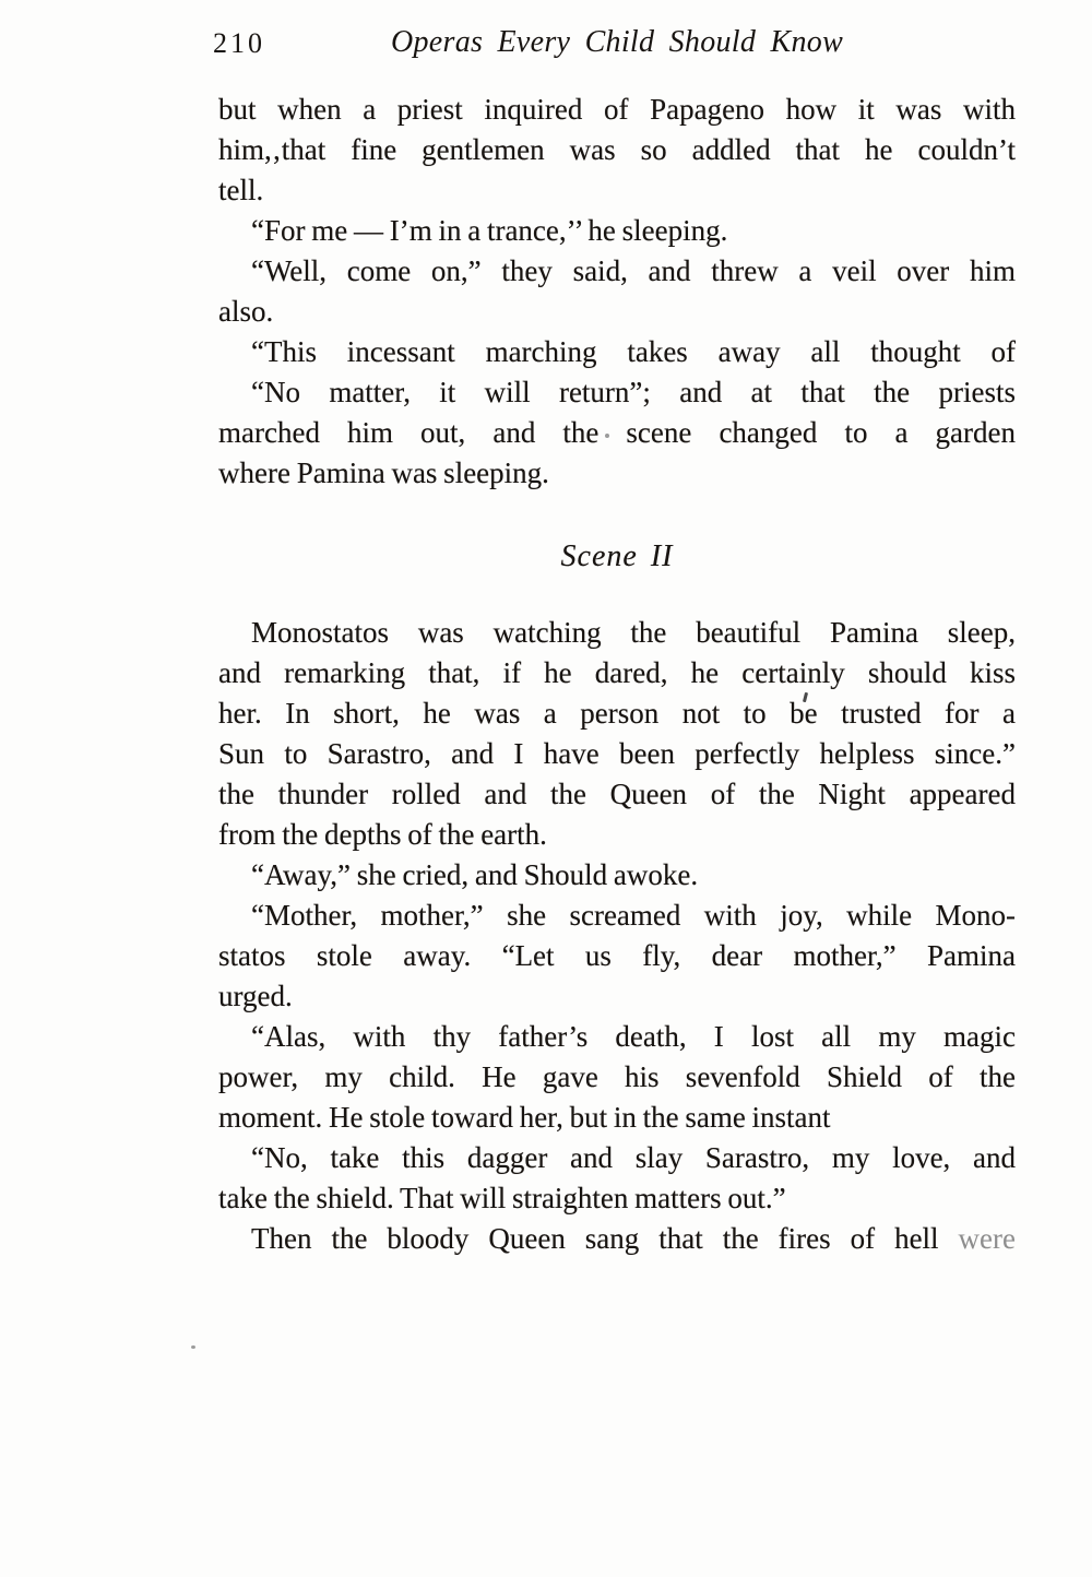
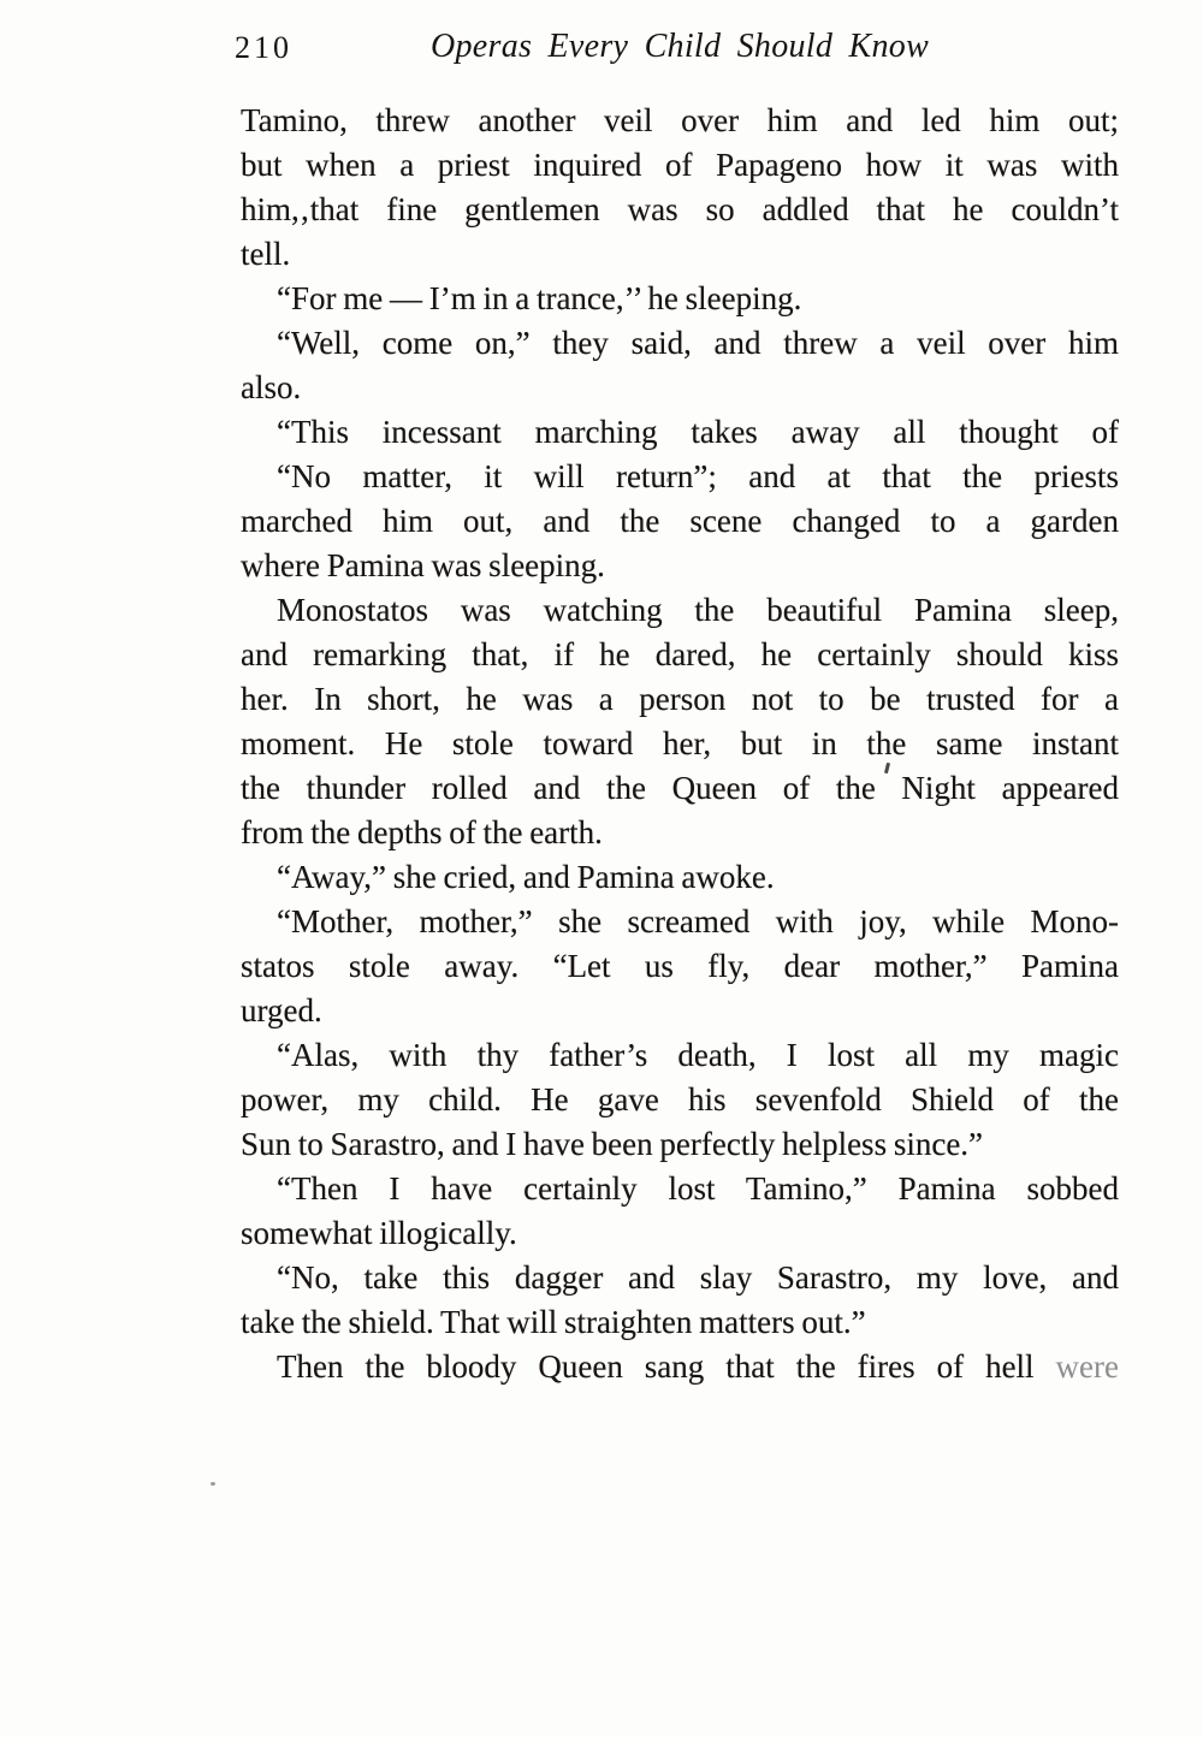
  210
  Operas Every Child Should Know
+ Tamino, threw another veil over him and led him out;
  but when a priest inquired of Papageno how it was with
  him,‚that fine gentlemen was so addled that he couldn’t
  tell.
  “For me — I’m in a trance,’’ he sleeping.
  “Well, come on,” they said, and threw a veil over him
  also.
  “This incessant marching takes away all thought of
  “No matter, it will return”; and at that the priests
  marched him out, and the scene changed to a garden
  where Pamina was sleeping.
- Scene II
  Monostatos was watching the beautiful Pamina sleep,
  and remarking that, if he dared, he certainly should kiss
  her. In short, he was a person not to be trusted for a
- Sun to Sarastro, and I have been perfectly helpless since.”
+ moment. He stole toward her, but in the same instant
  the thunder rolled and the Queen of the Night appeared
  from the depths of the earth.
- “Away,” she cried, and Should awoke.
+ “Away,” she cried, and Pamina awoke.
  “Mother, mother,” she screamed with joy, while Mono-
  statos stole away. “Let us fly, dear mother,” Pamina
  urged.
  “Alas, with thy father’s death, I lost all my magic
  power, my child. He gave his sevenfold Shield of the
- moment. He stole toward her, but in the same instant
+ Sun to Sarastro, and I have been perfectly helpless since.”
+ “Then I have certainly lost Tamino,” Pamina sobbed
+ somewhat illogically.
  “No, take this dagger and slay Sarastro, my love, and
  take the shield. That will straighten matters out.”
  Then the bloody Queen sang that the fires of hell were
